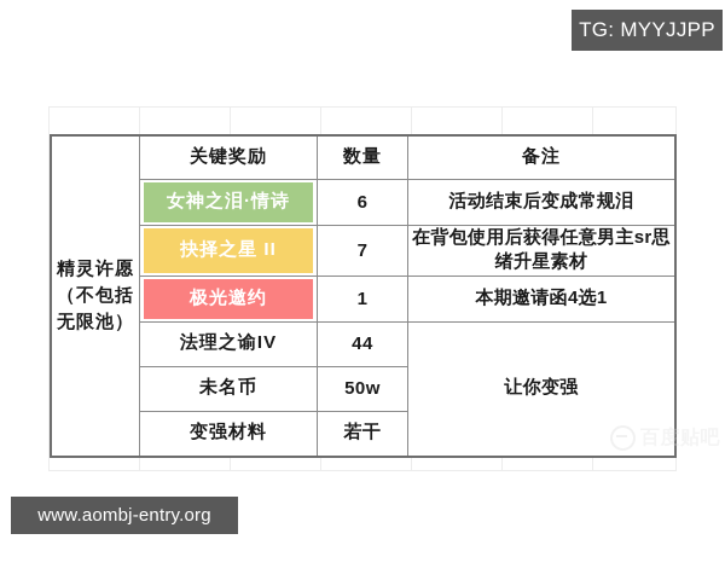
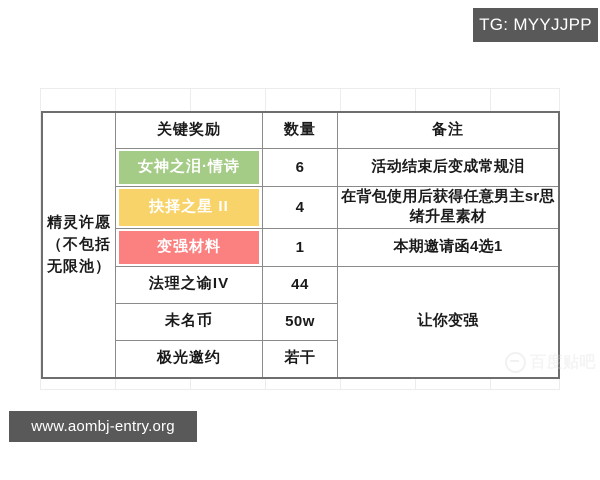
  精灵许愿 （不包括 无限池）	关键奖励	数量	备注
  女神之泪·情诗	6	活动结束后变成常规泪
- 抉择之星 II	7	在背包使用后获得任意男主sr思绪升星素材
+ 抉择之星 II	4	在背包使用后获得任意男主sr思绪升星素材
- 极光邀约	1	本期邀请函4选1
+ 变强材料	1	本期邀请函4选1
  法理之谕IV	44	让你变强
  未名币	50w
- 变强材料	若干
+ 极光邀约	若干
  百度贴吧
  TG: MYYJJPP
  www.aombj-entry.org
